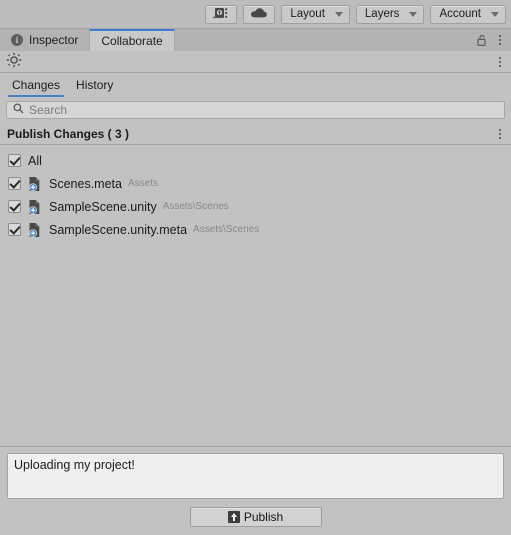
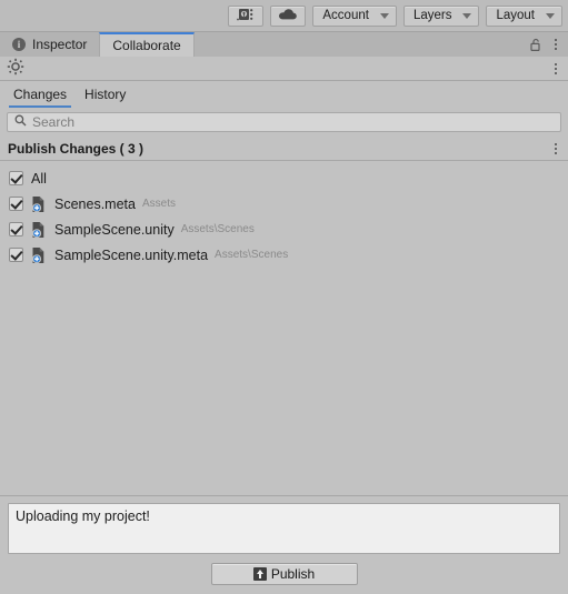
- Layout
+ Account
  Layers
- Account
+ Layout
  i
  Inspector
  Collaborate
  Changes
  History
  Search
  Publish Changes ( 3 )
  All
  Scenes.meta
  Assets
  SampleScene.unity
  Assets\Scenes
  SampleScene.unity.meta
  Assets\Scenes
  Uploading my project!
  Publish
